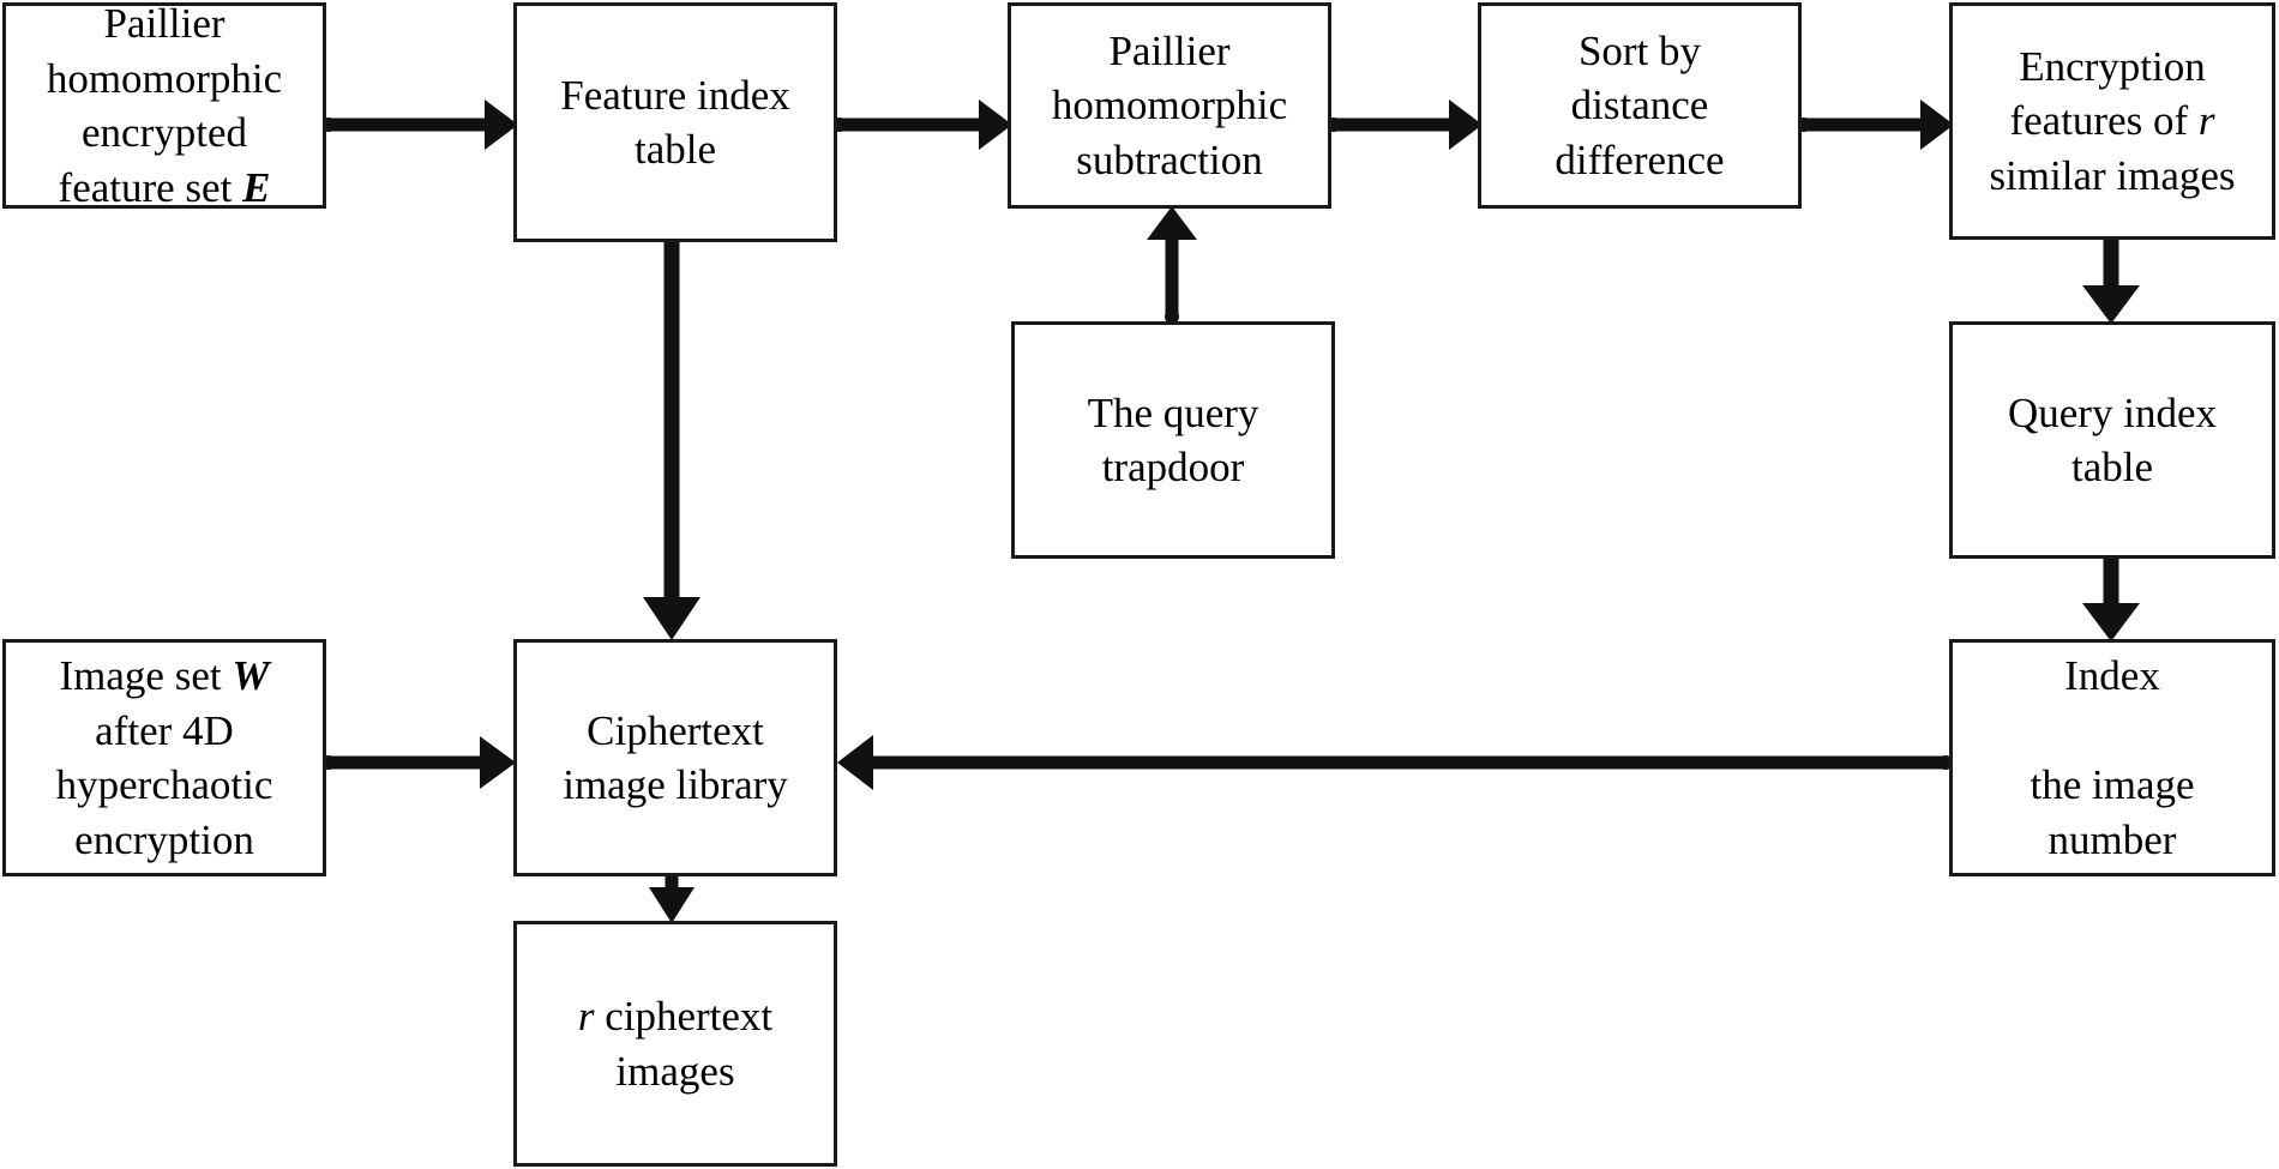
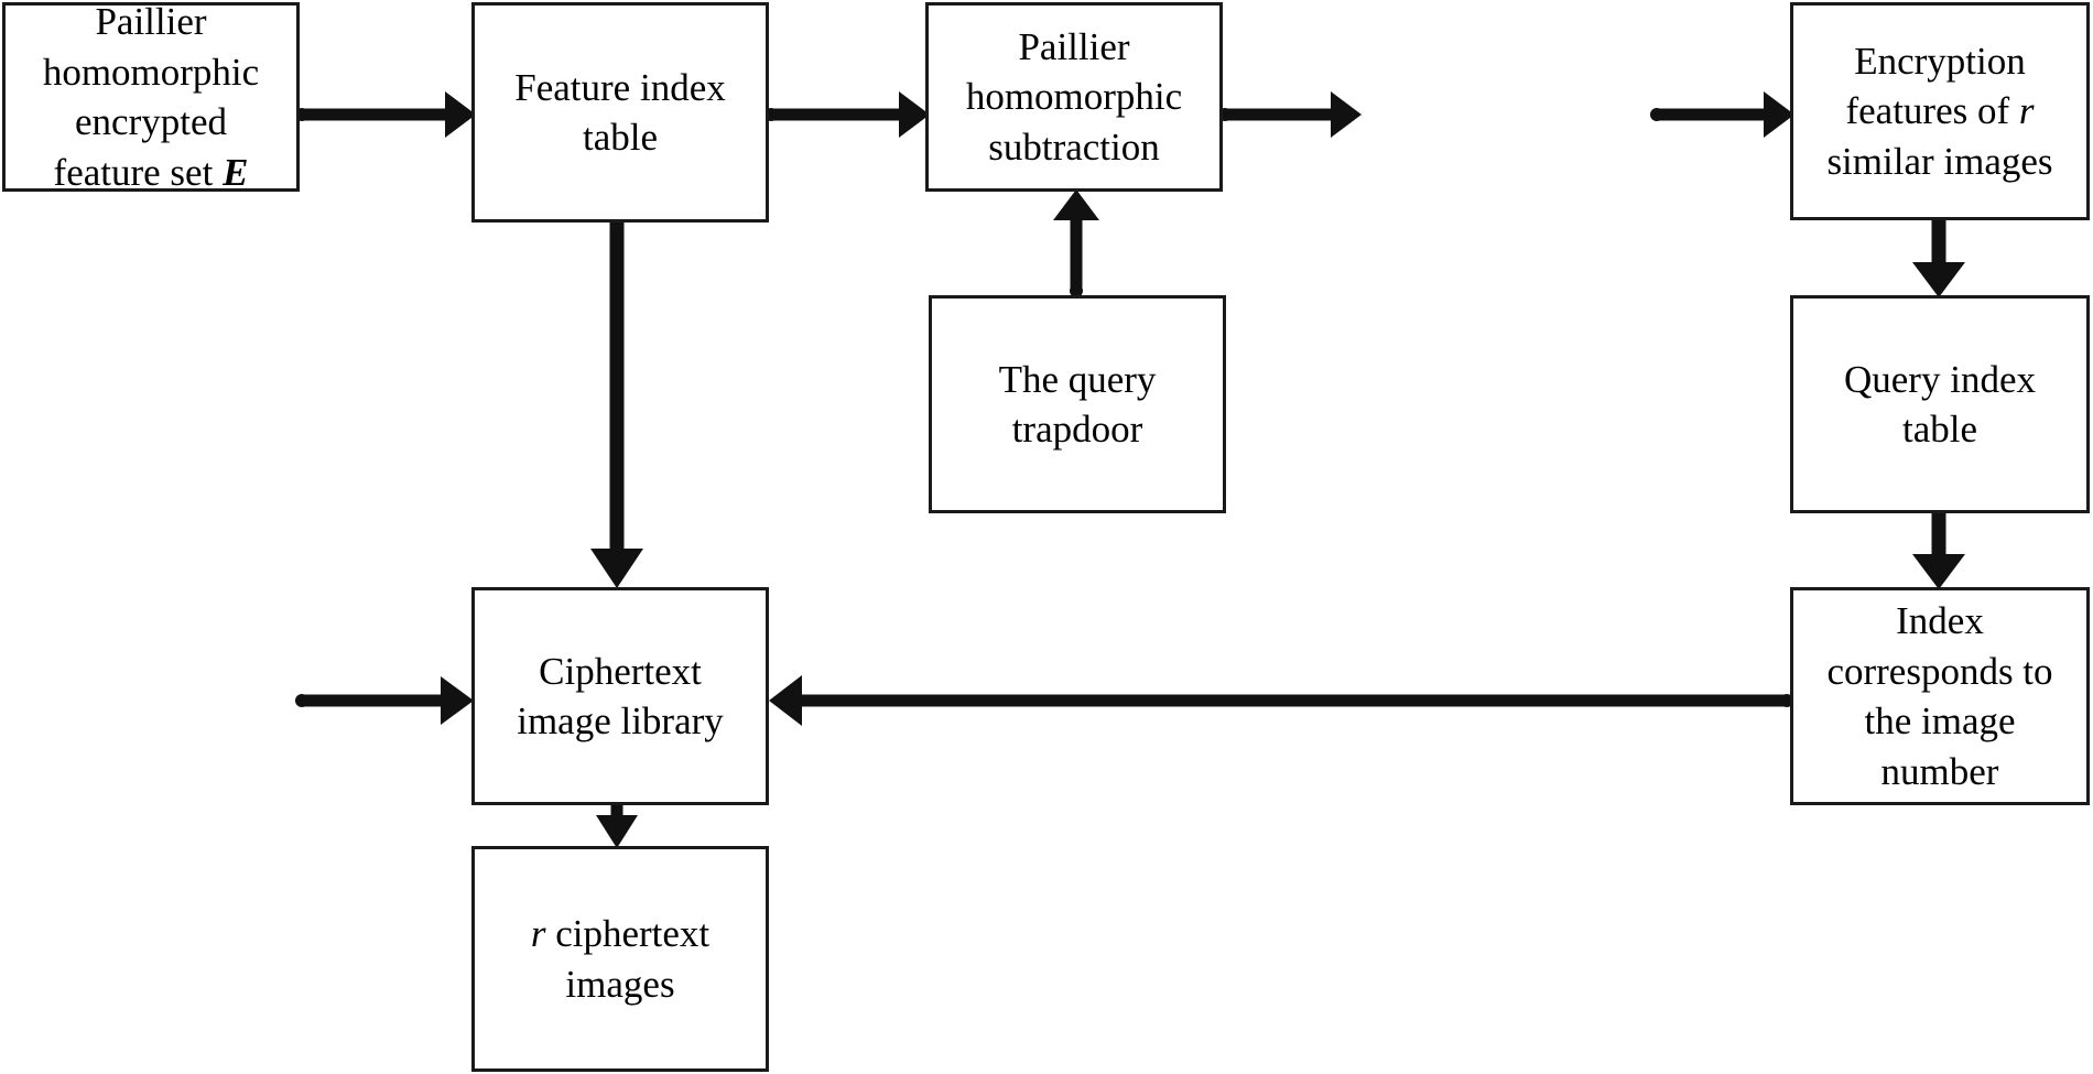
  Paillier
  homomorphic
  encrypted
  feature set E
  Feature index
  table
  Paillier
  homomorphic
  subtraction
- Sort by
- distance
- difference
  Encryption
  features of r
  similar images
  The query
  trapdoor
  Query index
  table
- Image set W
- after 4D
- hyperchaotic
- encryption
  Ciphertext
  image library
  Index
+ corresponds to
  the image
  number
  r ciphertext
  images
